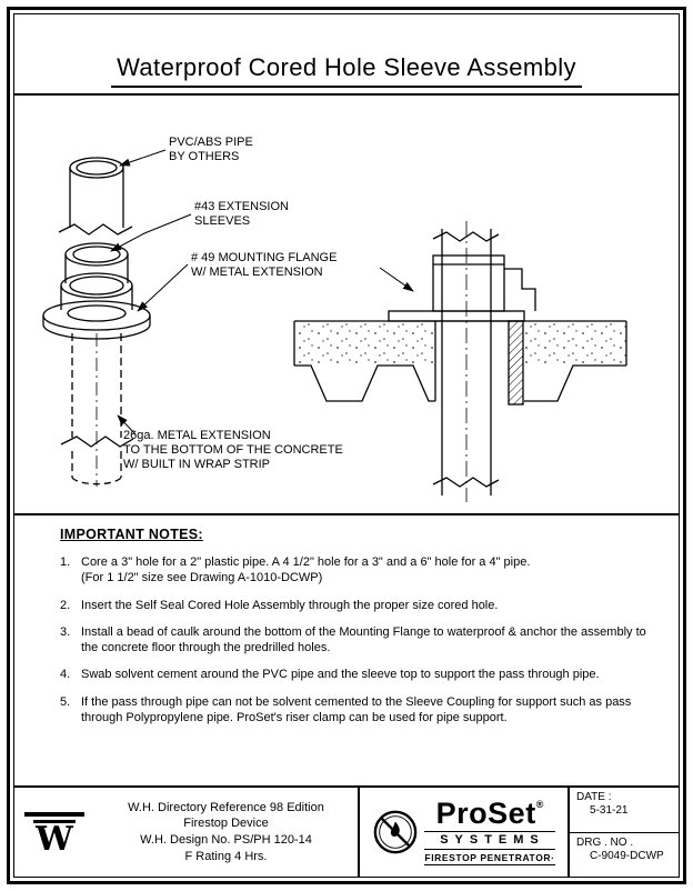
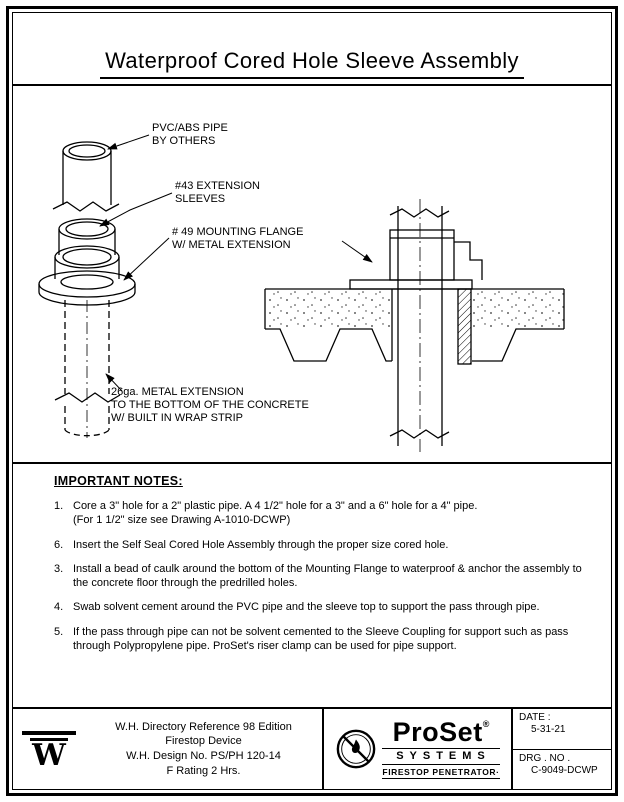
  Waterproof Cored Hole Sleeve Assembly
  PVC/ABS PIPE
  BY OTHERS
  #43 EXTENSION
  SLEEVES
  # 49 MOUNTING FLANGE
  W/ METAL EXTENSION
  26ga. METAL EXTENSION
  TO THE BOTTOM OF THE CONCRETE
  W/ BUILT IN WRAP STRIP
  IMPORTANT NOTES:
  1.
  Core a 3" hole for a 2" plastic pipe. A 4 1/2" hole for a 3" and a 6" hole for a 4" pipe.
  (For 1 1/2" size see Drawing A-1010-DCWP)
- 2.
+ 6.
  Insert the Self Seal Cored Hole Assembly through the proper size cored hole.
  3.
  Install a bead of caulk around the bottom of the Mounting Flange to waterproof & anchor the assembly to the concrete floor through the predrilled holes.
  4.
  Swab solvent cement around the PVC pipe and the sleeve top to support the pass through pipe.
  5.
  If the pass through pipe can not be solvent cemented to the Sleeve Coupling for support such as pass through Polypropylene pipe. ProSet's riser clamp can be used for pipe support.
  W
  W.H. Directory Reference 98 Edition
  Firestop Device
  W.H. Design No. PS/PH 120-14
- F Rating 4 Hrs.
+ F Rating 2 Hrs.
  ProSet
  ®
  SYSTEMS
  FIRESTOP PENETRATOR·
  DATE :
  5-31-21
  DRG . NO .
  C-9049-DCWP
